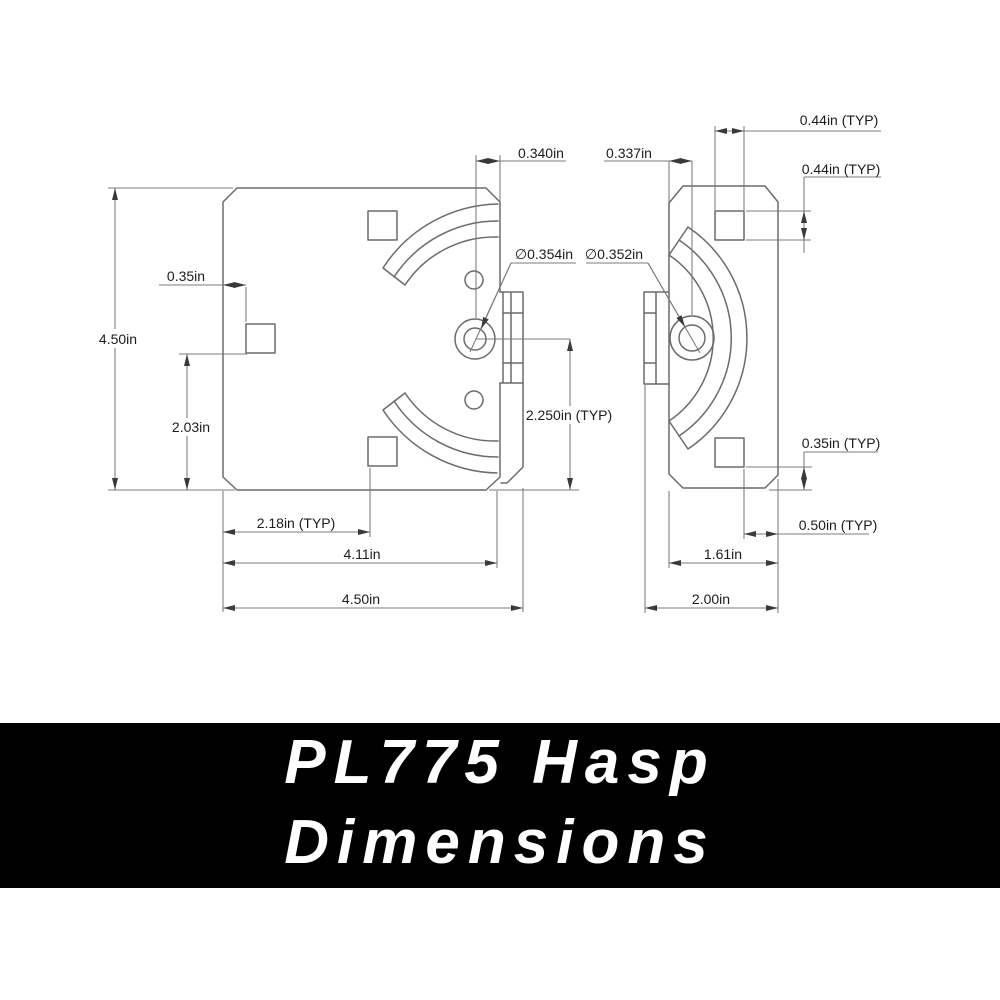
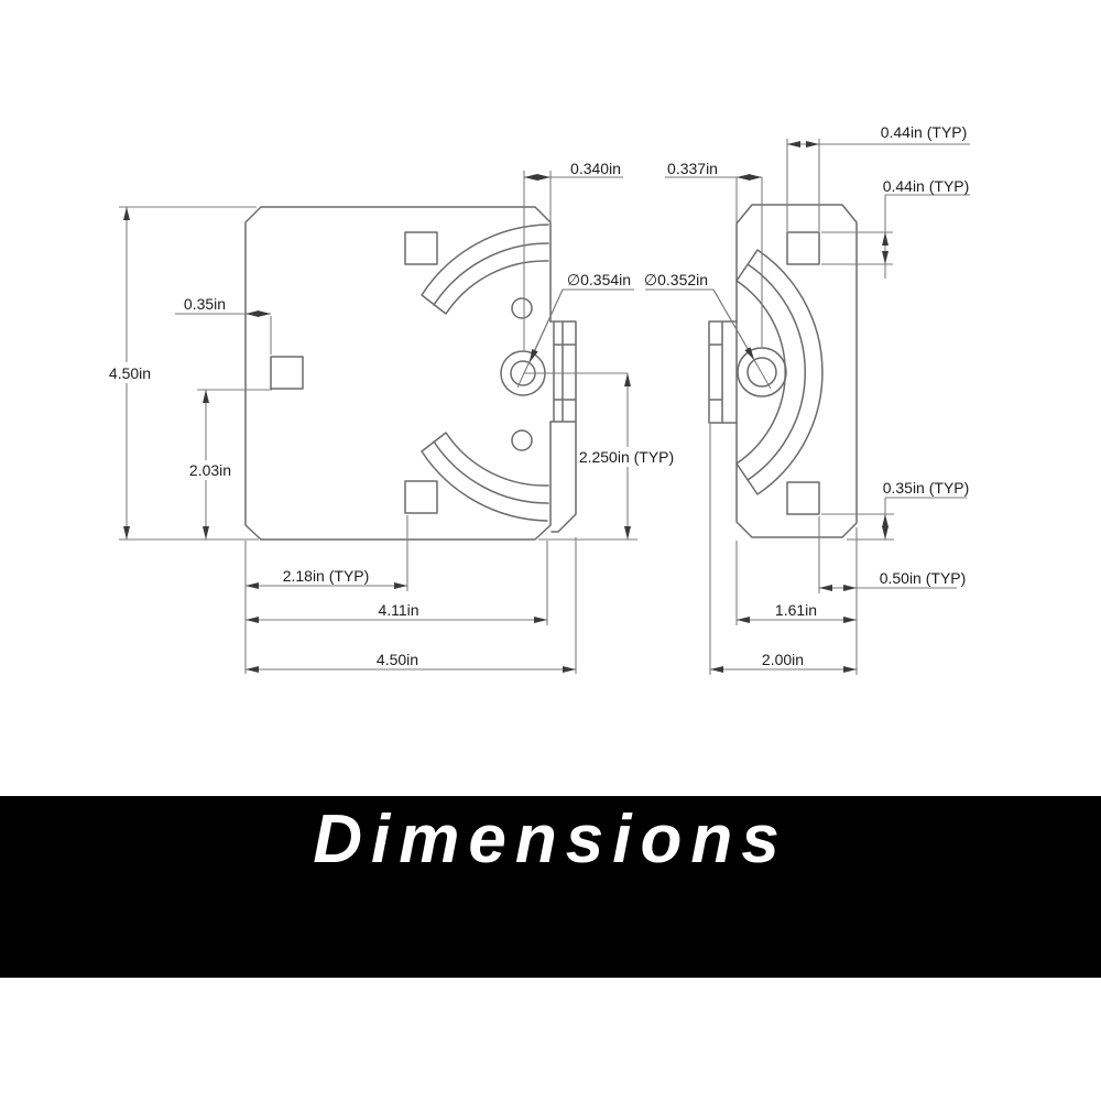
  4.50in
  0.35in
  2.03in
  0.340in
  ∅0.354in
  2.250in (TYP)
  2.18in (TYP)
  4.11in
  4.50in
  0.337in
  ∅0.352in
  0.44in (TYP)
  0.44in (TYP)
  0.35in (TYP)
  0.50in (TYP)
  1.61in
  2.00in
- PL775 Hasp
  Dimensions
